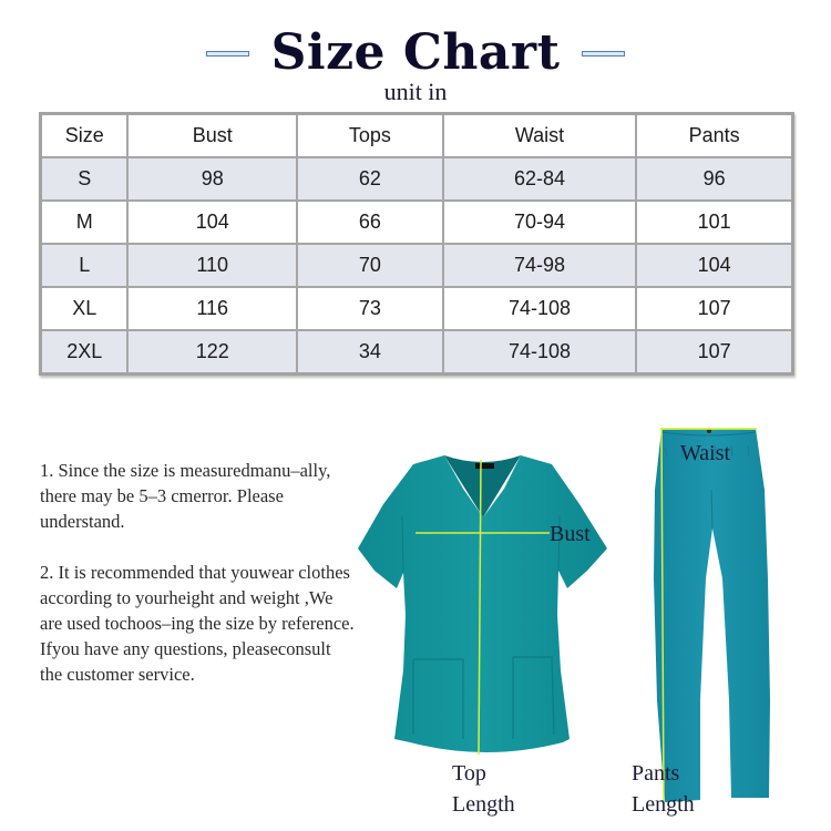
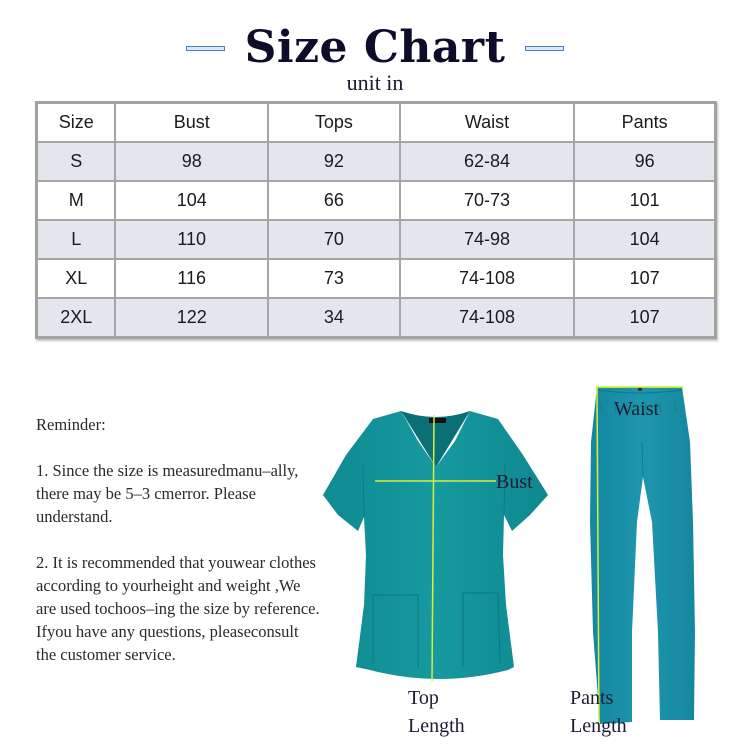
  Size Chart
  unit in
  Size	Bust	Tops	Waist	Pants
- S	98	62	62-84	96
+ S	98	92	62-84	96
- M	104	66	70-94	101
+ M	104	66	70-73	101
  L	110	70	74-98	104
  XL	116	73	74-108	107
  2XL	122	34	74-108	107
+ Reminder:
  1. Since the size is measuredmanu–ally, there may be 5–3 cmerror. Please understand.
  2. It is recommended that youwear clothes according to yourheight and weight ,We are used tochoos–ing the size by reference. Ifyou have any questions, pleaseconsult the customer service.
  Bust
  Top
  Length
  Waist
  Pants
  Length
